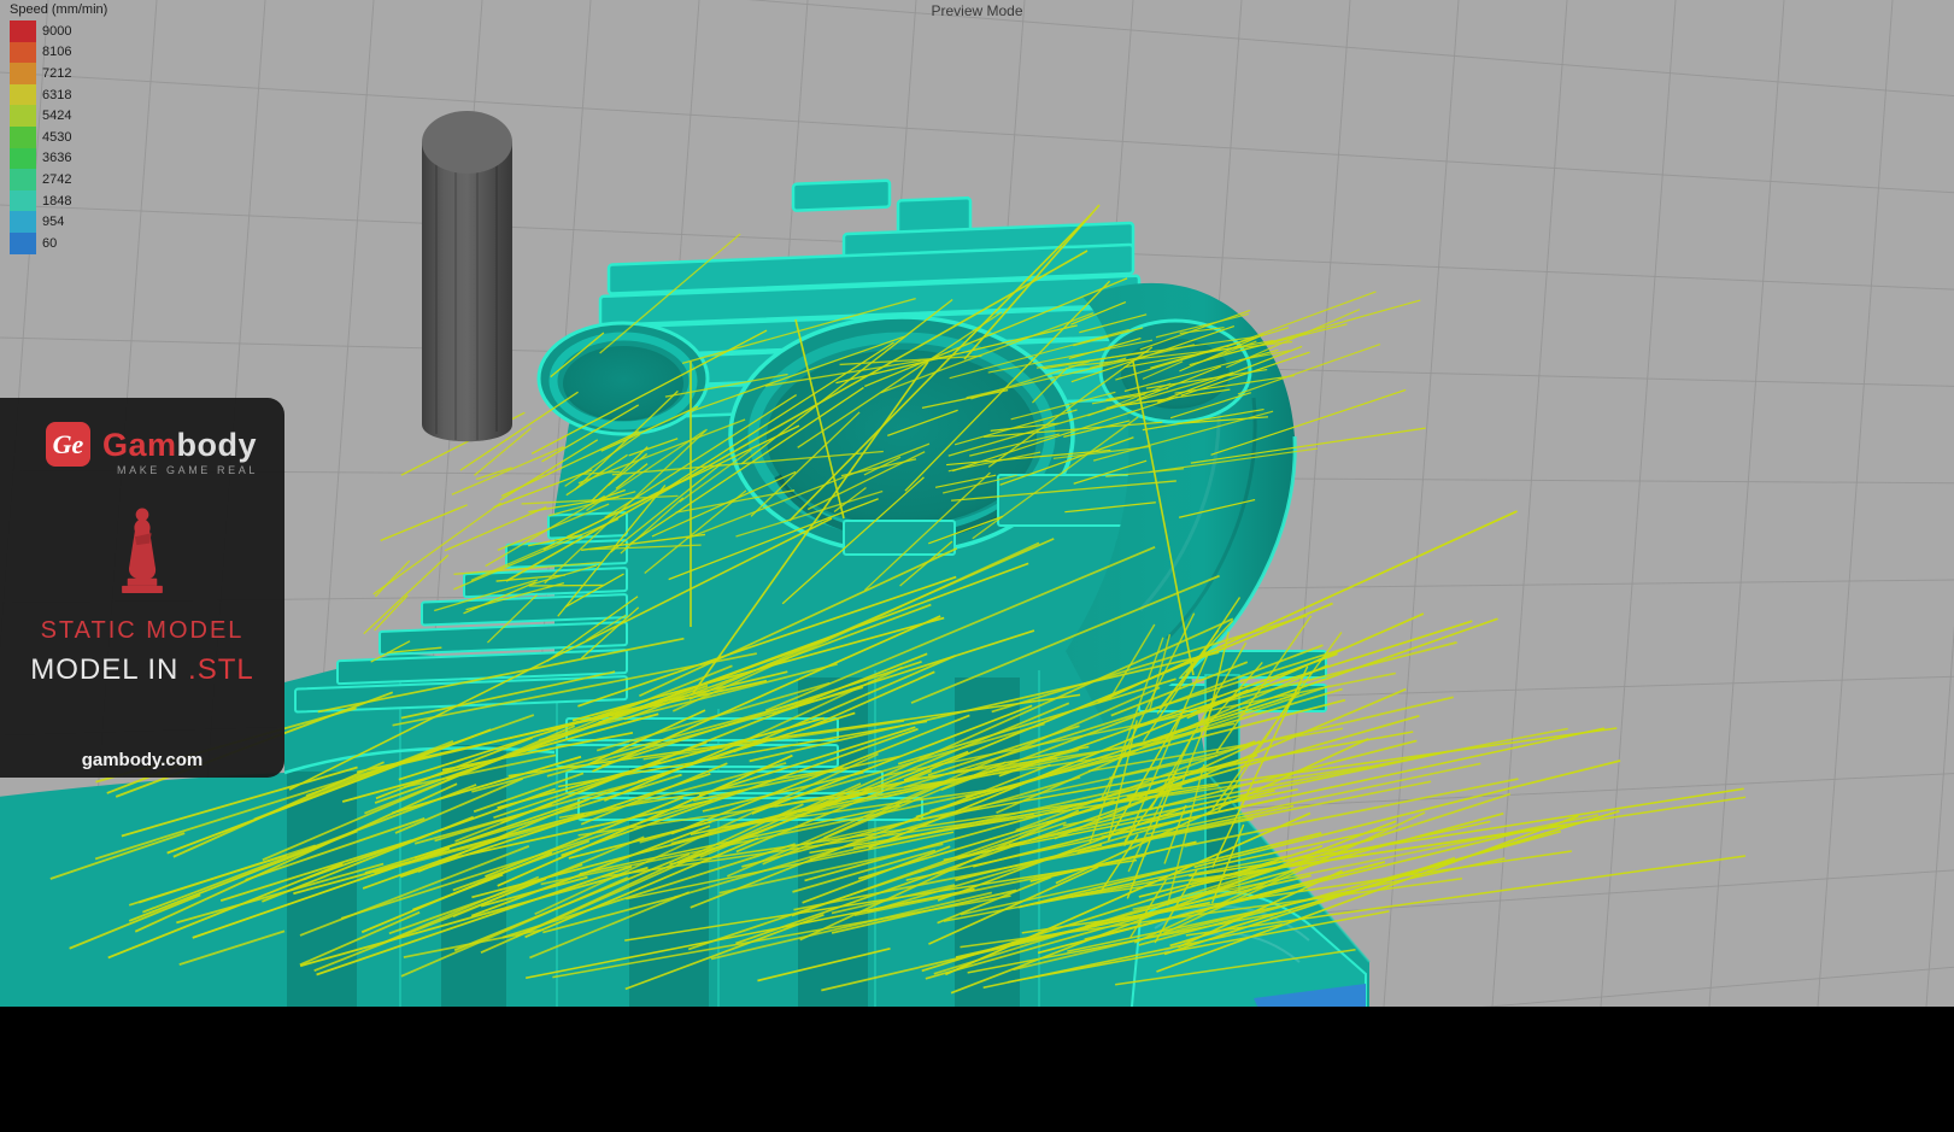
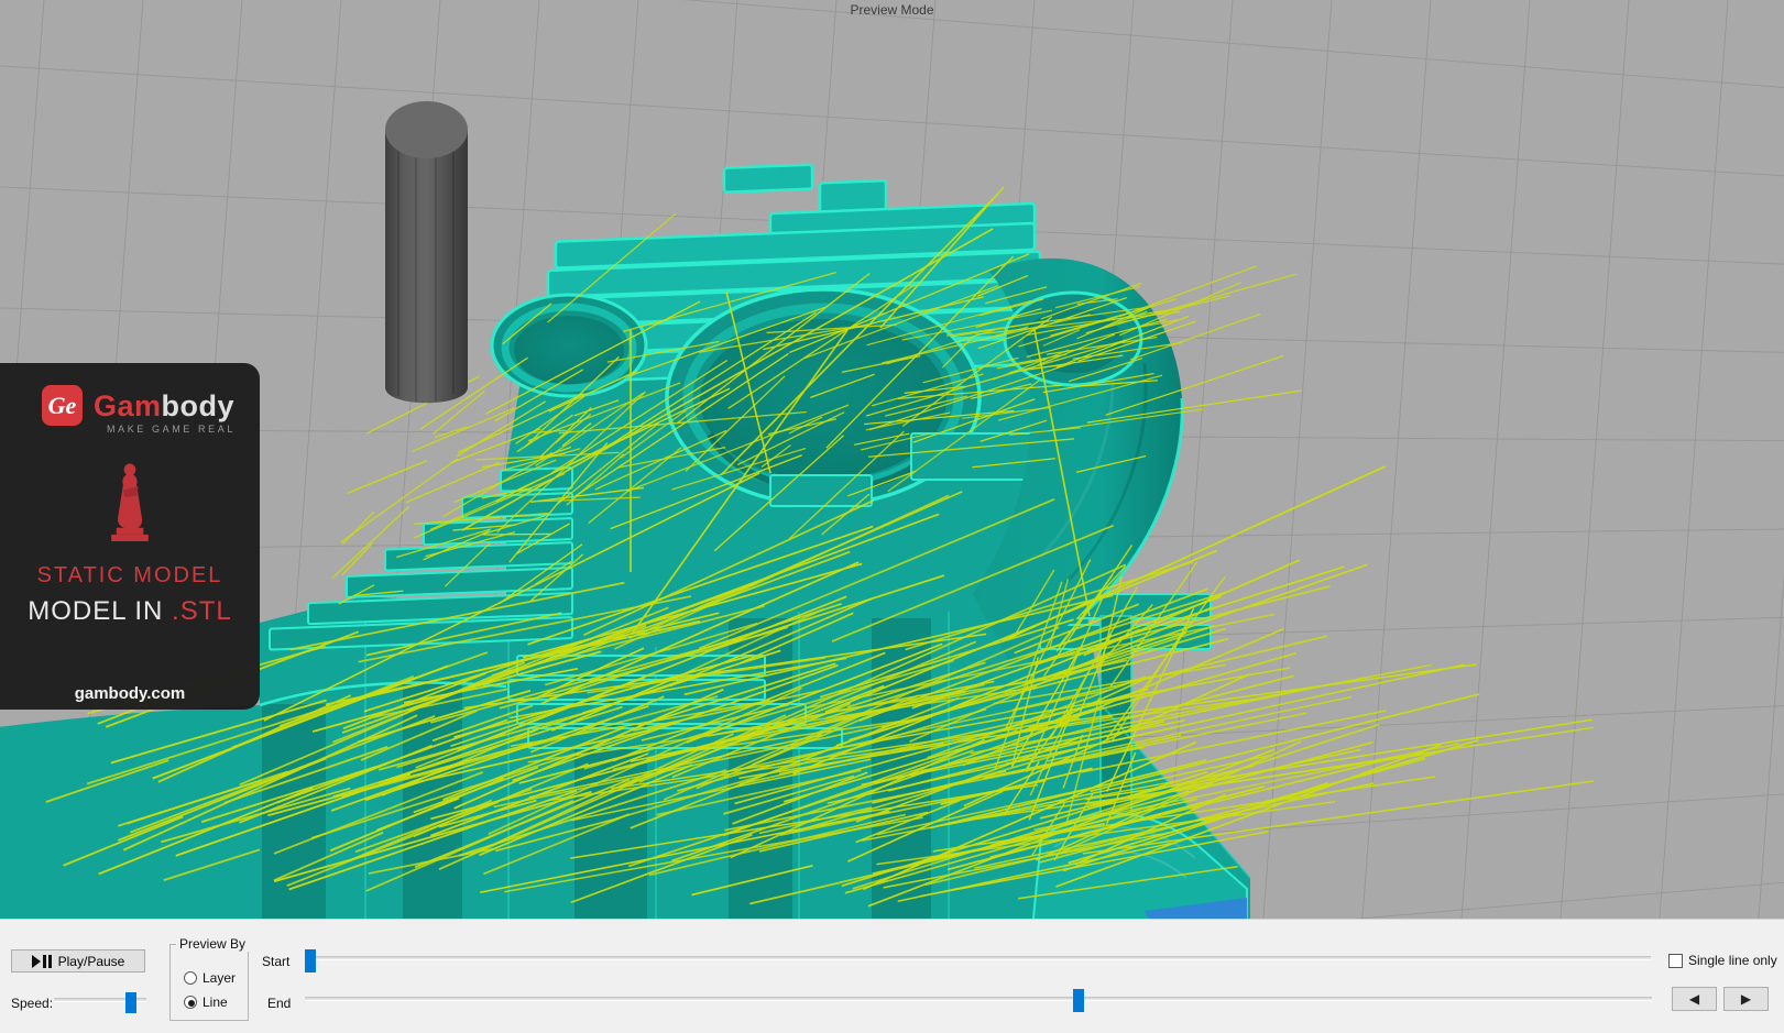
- Speed (mm/min)
- 9000
- 8106
- 7212
- 6318
- 5424
- 4530
- 3636
- 2742
- 1848
- 954
- 60
  Preview Mode
  Ge
  Gambody
  MAKE GAME REAL
  STATIC MODEL
  MODEL IN .STL
  gambody.com
+ Play/Pause
+ Speed:
+ Preview By
+ Layer
+ Line
+ Start
+ End
+ Single line only
+ ◀
+ ▶
